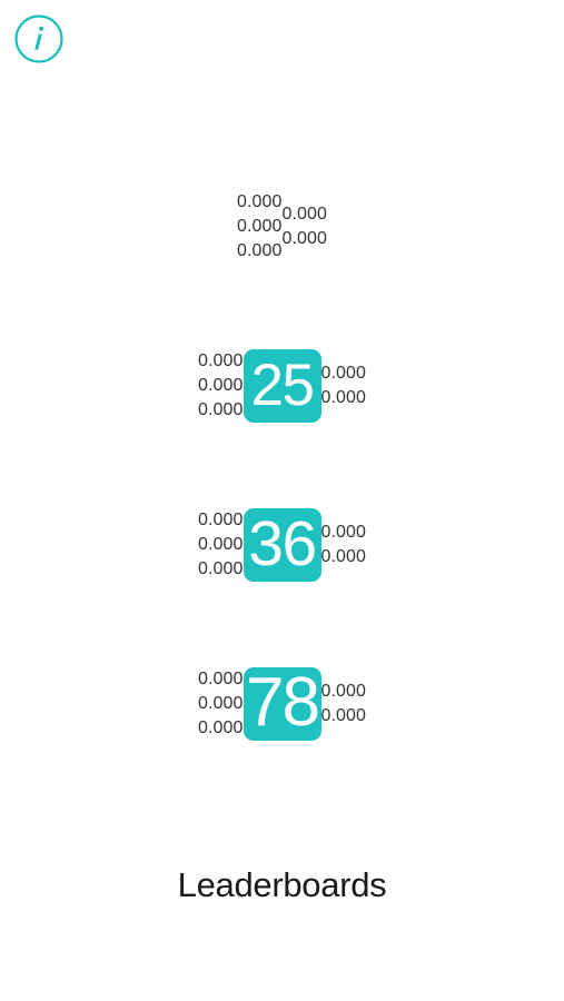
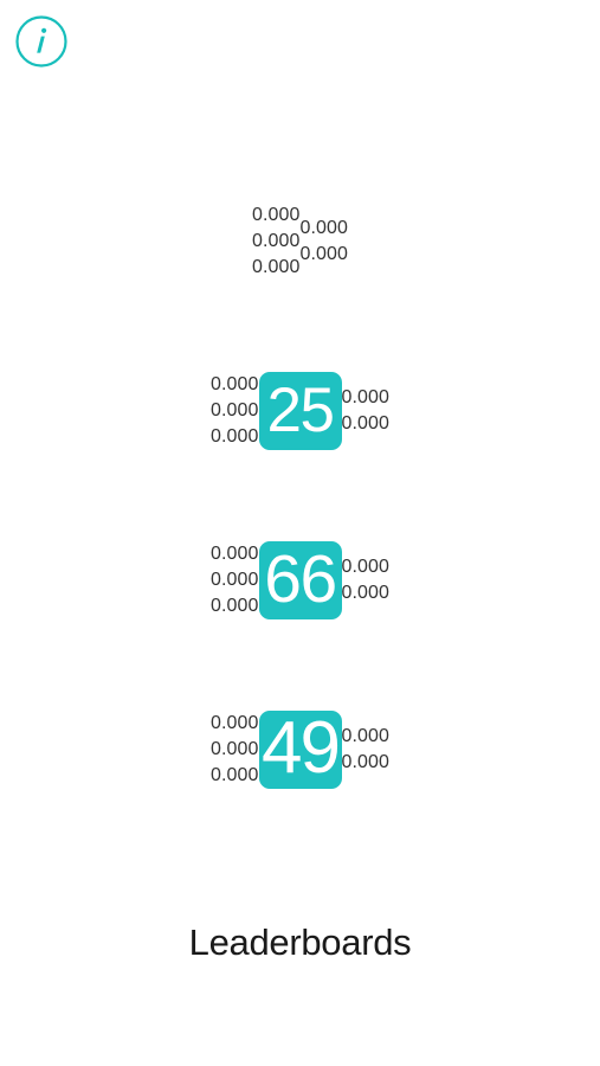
  0.000
  0.000
  0.000
  0.000
  0.000
  0.000
  0.000
  0.000
  25
  0.000
  0.000
  0.000
  0.000
  0.000
- 36
+ 66
  0.000
  0.000
  0.000
  0.000
  0.000
- 78
+ 49
  0.000
  0.000
  Leaderboards
